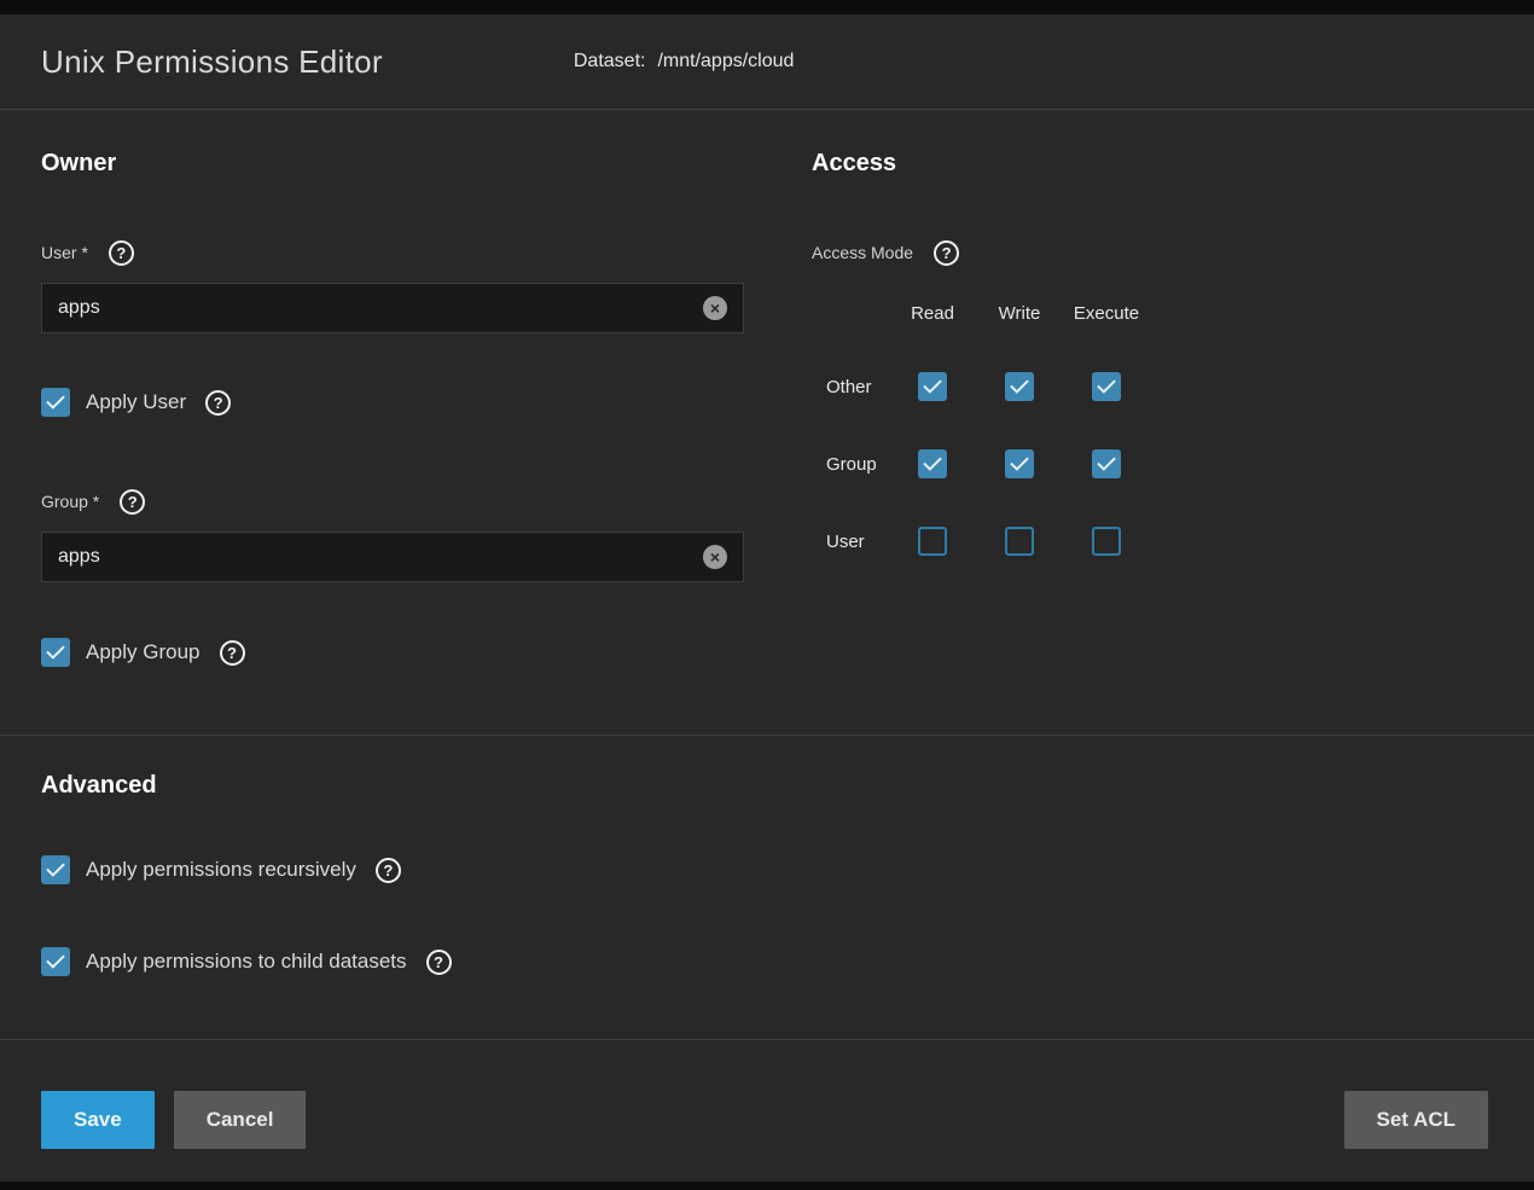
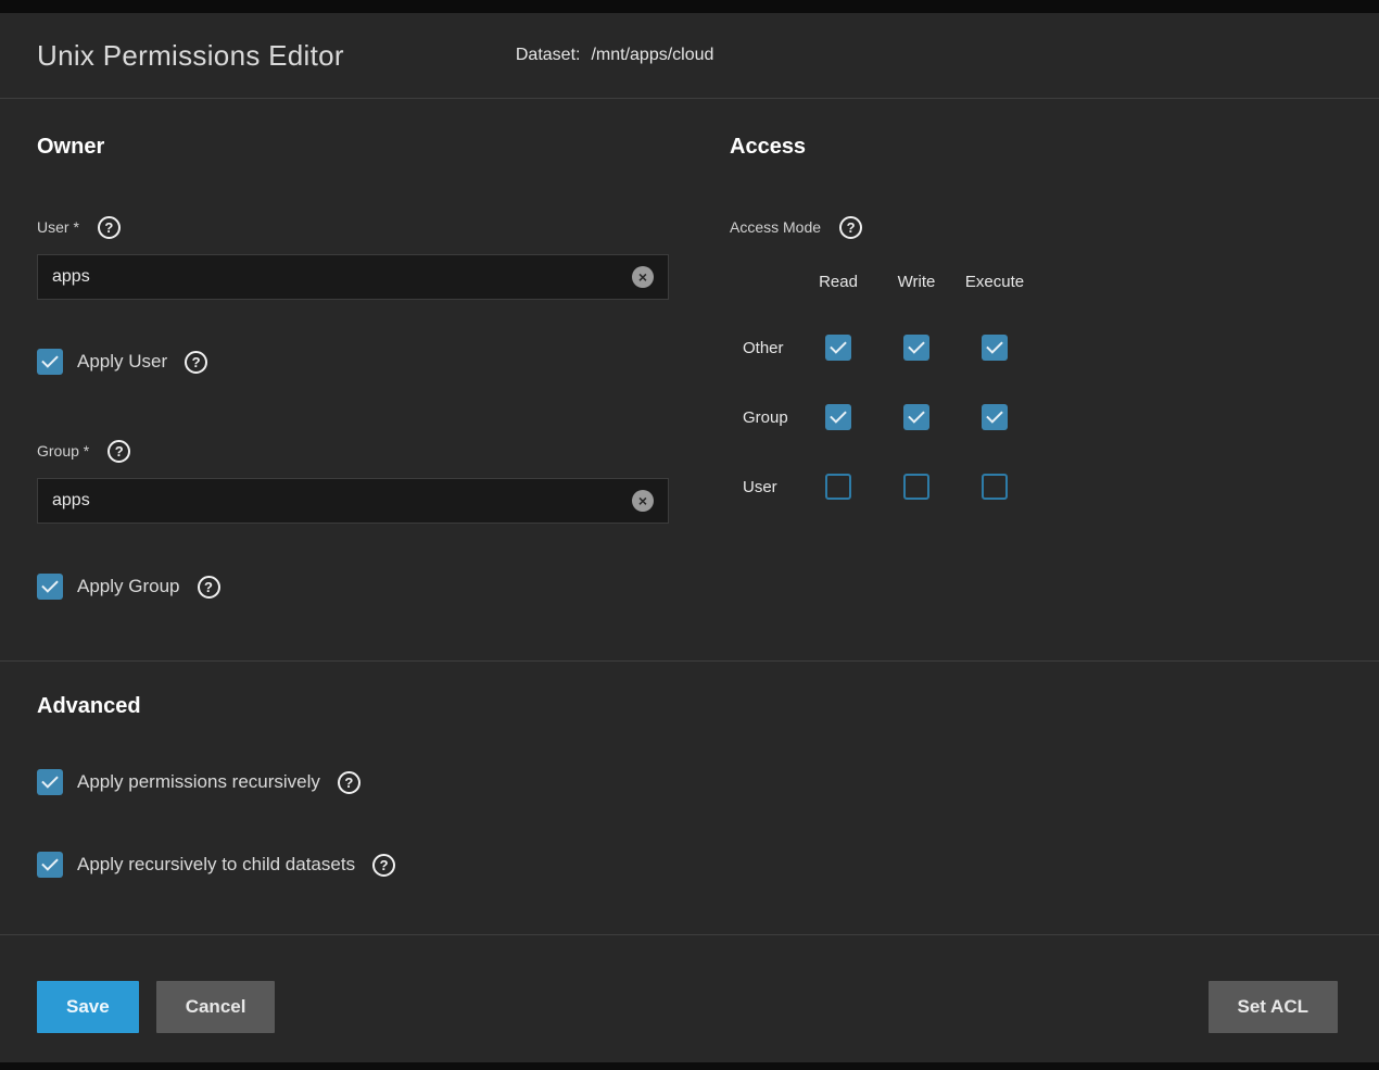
  Unix Permissions Editor
  Dataset:
  /mnt/apps/cloud
  Owner
  User *
  ?
  apps
  ×
  Apply User
  ?
  Group *
  ?
  apps
  ×
  Apply Group
  ?
  Access
  Access Mode
  ?
  Read
  Write
  Execute
  Other
  Group
  User
  Advanced
  Apply permissions recursively
  ?
- Apply permissions to child datasets
+ Apply recursively to child datasets
  ?
  Save
  Cancel
  Set ACL
